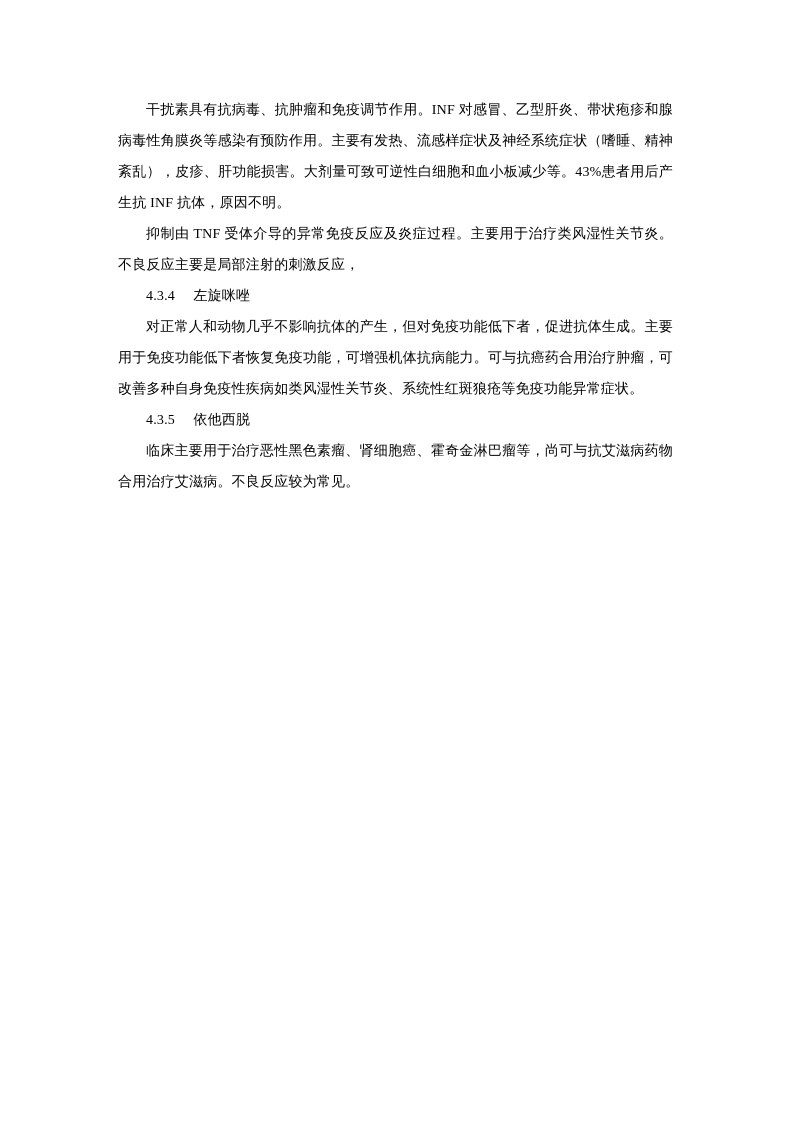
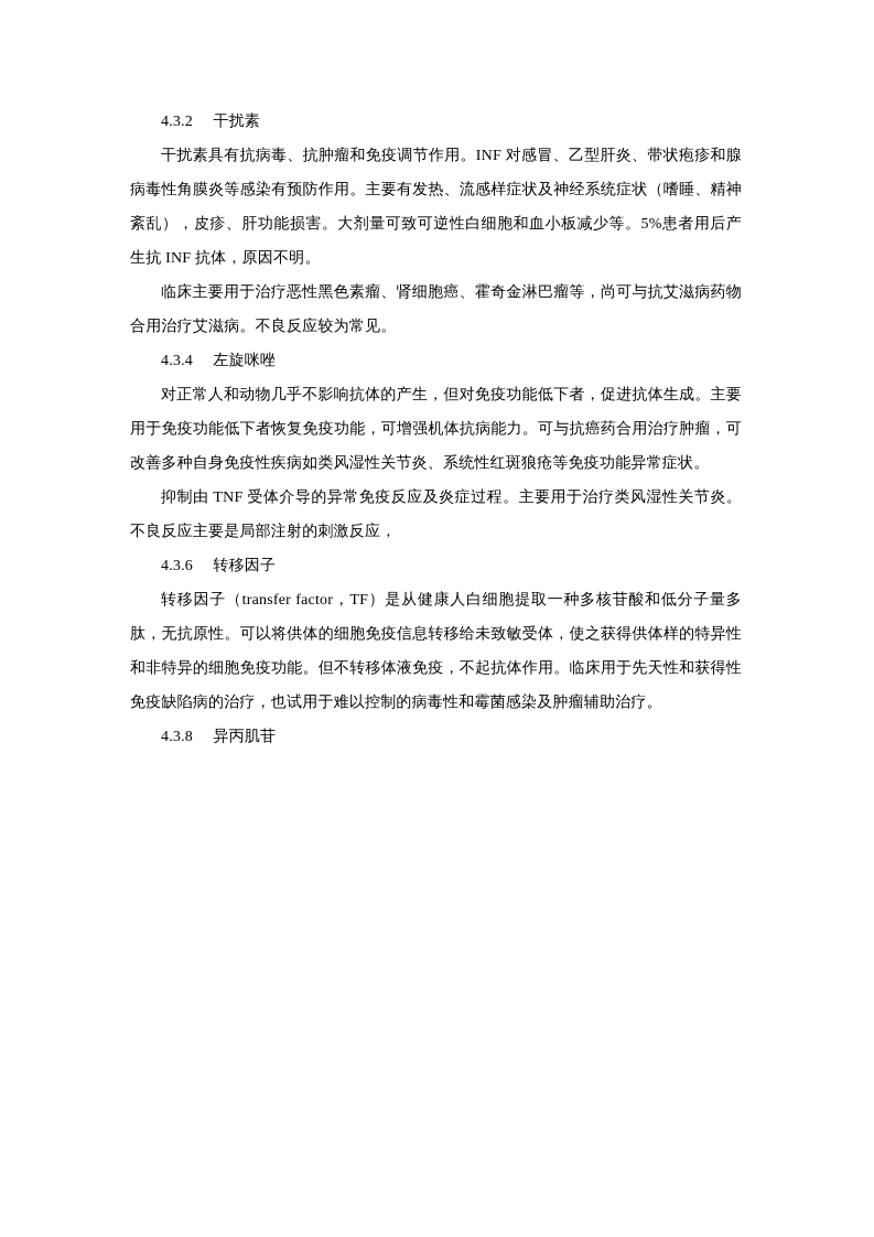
+ 4.3.2 干扰素
- 干扰素具有抗病毒、抗肿瘤和免疫调节作用。INF 对感冒、乙型肝炎、带状疱疹和腺病毒性角膜炎等感染有预防作用。主要有发热、流感样症状及神经系统症状（嗜睡、精神紊乱），皮疹、肝功能损害。大剂量可致可逆性白细胞和血小板减少等。43%患者用后产生抗 INF 抗体，原因不明。
+ 干扰素具有抗病毒、抗肿瘤和免疫调节作用。INF 对感冒、乙型肝炎、带状疱疹和腺病毒性角膜炎等感染有预防作用。主要有发热、流感样症状及神经系统症状（嗜睡、精神紊乱），皮疹、肝功能损害。大剂量可致可逆性白细胞和血小板减少等。5%患者用后产生抗 INF 抗体，原因不明。
- 抑制由 TNF 受体介导的异常免疫反应及炎症过程。主要用于治疗类风湿性关节炎。不良反应主要是局部注射的刺激反应，
+ 临床主要用于治疗恶性黑色素瘤、肾细胞癌、霍奇金淋巴瘤等，尚可与抗艾滋病药物合用治疗艾滋病。不良反应较为常见。
  4.3.4 左旋咪唑
  对正常人和动物几乎不影响抗体的产生，但对免疫功能低下者，促进抗体生成。主要用于免疫功能低下者恢复免疫功能，可增强机体抗病能力。可与抗癌药合用治疗肿瘤，可改善多种自身免疫性疾病如类风湿性关节炎、系统性红斑狼疮等免疫功能异常症状。
- 4.3.5 依他西脱
- 临床主要用于治疗恶性黑色素瘤、肾细胞癌、霍奇金淋巴瘤等，尚可与抗艾滋病药物合用治疗艾滋病。不良反应较为常见。
+ 抑制由 TNF 受体介导的异常免疫反应及炎症过程。主要用于治疗类风湿性关节炎。不良反应主要是局部注射的刺激反应，
+ 4.3.6 转移因子
+ 转移因子（transfer factor，TF）是从健康人白细胞提取一种多核苷酸和低分子量多肽，无抗原性。可以将供体的细胞免疫信息转移给未致敏受体，使之获得供体样的特异性和非特异的细胞免疫功能。但不转移体液免疫，不起抗体作用。临床用于先天性和获得性免疫缺陷病的治疗，也试用于难以控制的病毒性和霉菌感染及肿瘤辅助治疗。
+ 4.3.8 异丙肌苷
